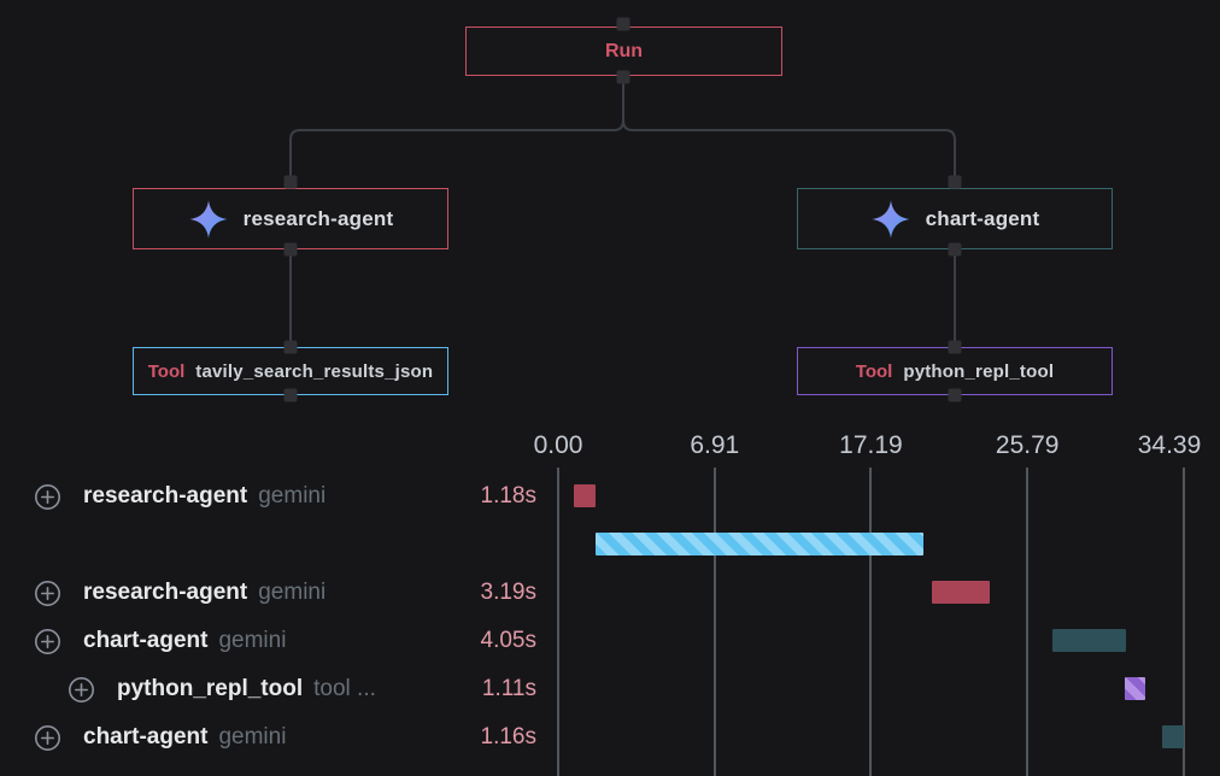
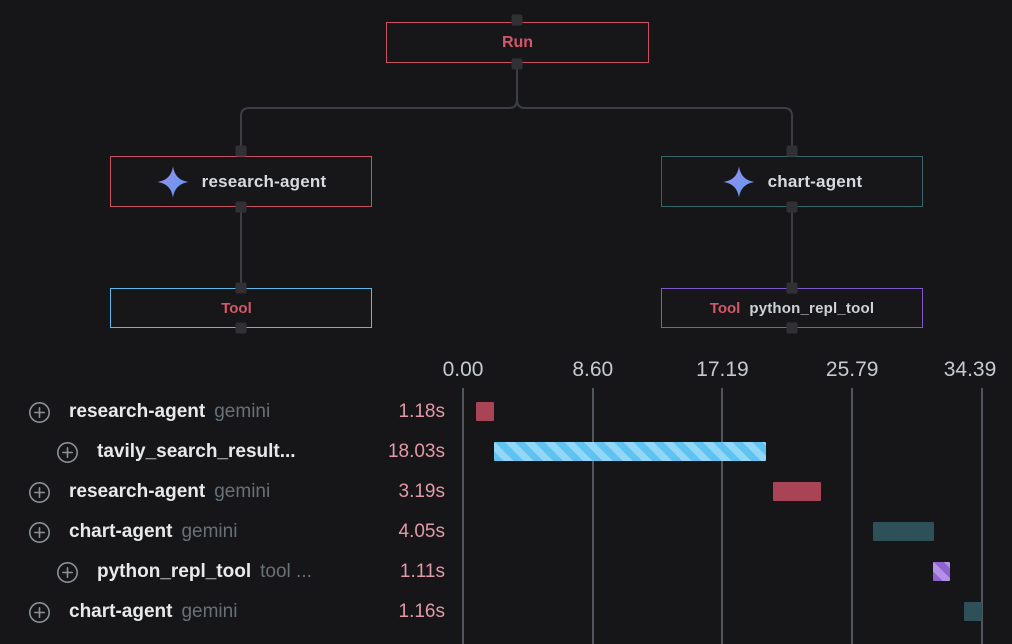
  Run
  research-agent
  chart-agent
  Tool
- tavily_search_results_json
  Tool
  python_repl_tool
  0.00
- 6.91
+ 8.60
  17.19
  25.79
  34.39
  research-agent
  gemini
  1.18s
+ tavily_search_result...
+ 18.03s
  research-agent
  gemini
  3.19s
  chart-agent
  gemini
  4.05s
  python_repl_tool
  tool ...
  1.11s
  chart-agent
  gemini
  1.16s
